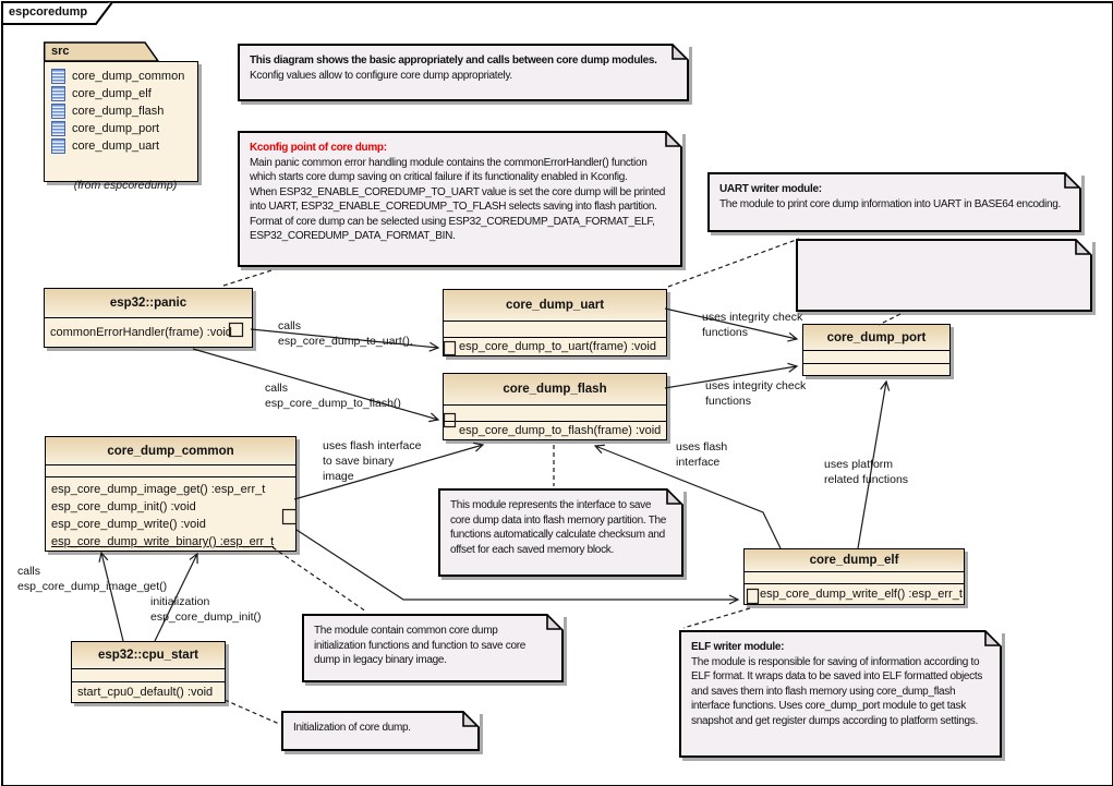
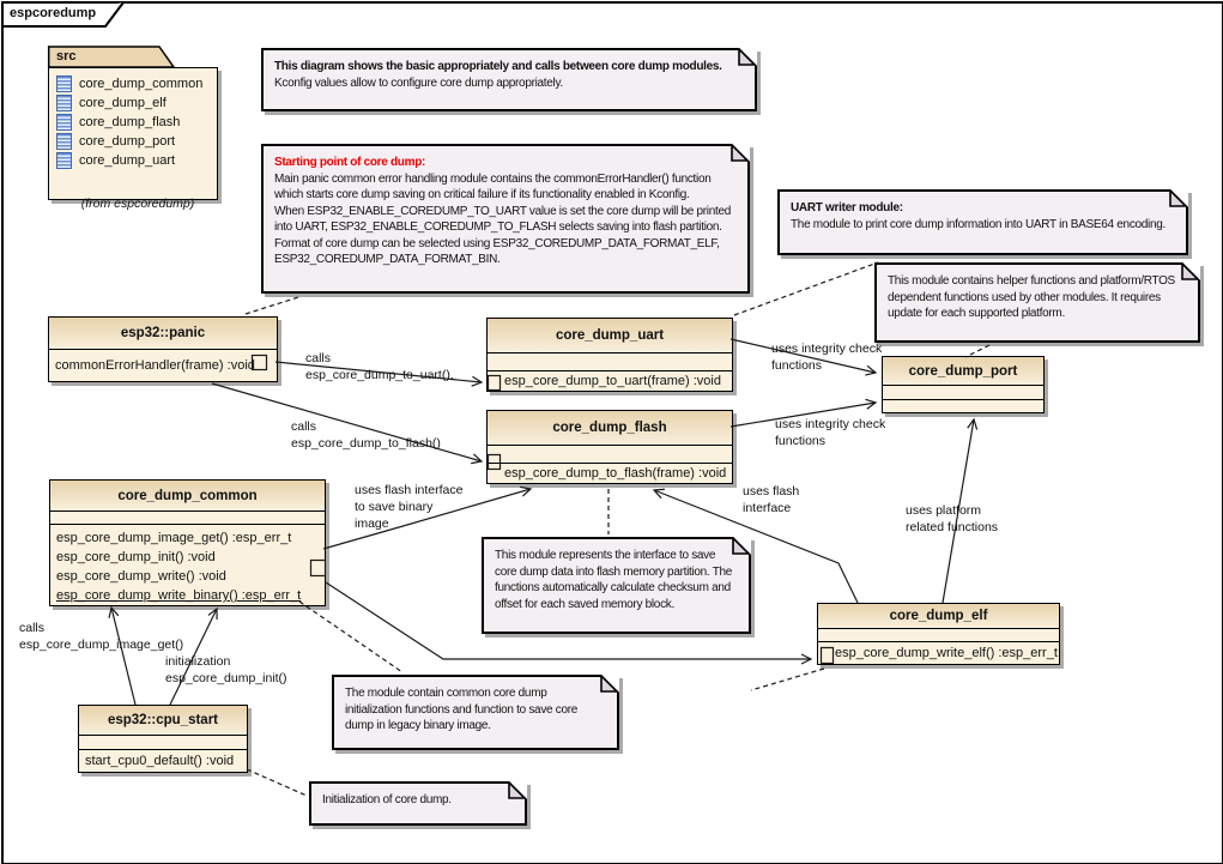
  espcoredump
  src
  core_dump_common
  core_dump_elf
  core_dump_flash
  core_dump_port
  core_dump_uart
  (from espcoredump)
  esp32::panic
  commonErrorHandler(frame) :void
  core_dump_uart
  esp_core_dump_to_uart(frame) :void
  core_dump_flash
  esp_core_dump_to_flash(frame) :void
  core_dump_port
  core_dump_common
  esp_core_dump_image_get() :esp_err_t
  esp_core_dump_init() :void
  esp_core_dump_write() :void
  esp_core_dump_write_binary() :esp_err_t
  core_dump_elf
  esp_core_dump_write_elf() :esp_err_t
  esp32::cpu_start
  start_cpu0_default() :void
  This diagram shows the basic appropriately and calls between core dump modules.
  Kconfig values allow to configure core dump appropriately.
- Kconfig point of core dump:
+ Starting point of core dump:
  Main panic common error handling module contains the commonErrorHandler() function which starts core dump saving on critical failure if its functionality enabled in Kconfig.
  When ESP32_ENABLE_COREDUMP_TO_UART value is set the core dump will be printed into UART, ESP32_ENABLE_COREDUMP_TO_FLASH selects saving into flash partition.
  Format of core dump can be selected using ESP32_COREDUMP_DATA_FORMAT_ELF, ESP32_COREDUMP_DATA_FORMAT_BIN.
  UART writer module:
  The module to print core dump information into UART in BASE64 encoding.
+ This module contains helper functions and platform/RTOS dependent functions used by other modules. It requires update for each supported platform.
  This module represents the interface to save core dump data into flash memory partition. The functions automatically calculate checksum and offset for each saved memory block.
  The module contain common core dump initialization functions and function to save core dump in legacy binary image.
  Initialization of core dump.
- ELF writer module:
- The module is responsible for saving of information according to ELF format. It wraps data to be saved into ELF formatted objects and saves them into flash memory using core_dump_flash interface functions. Uses core_dump_port module to get task snapshot and get register dumps according to platform settings.
  calls
  esp_core_dump__uart().
  calls
  esp_core_dump_to_flash()
  ses integrity check
  functions
  uses integrity check
  functions
  uses flash interface
  to save binary
  image
  uses flash
  interface
  uses platorm
  related functions
  calls
  esp_core_dump_image_get()
  initialization
  esp_core_dump_init()
